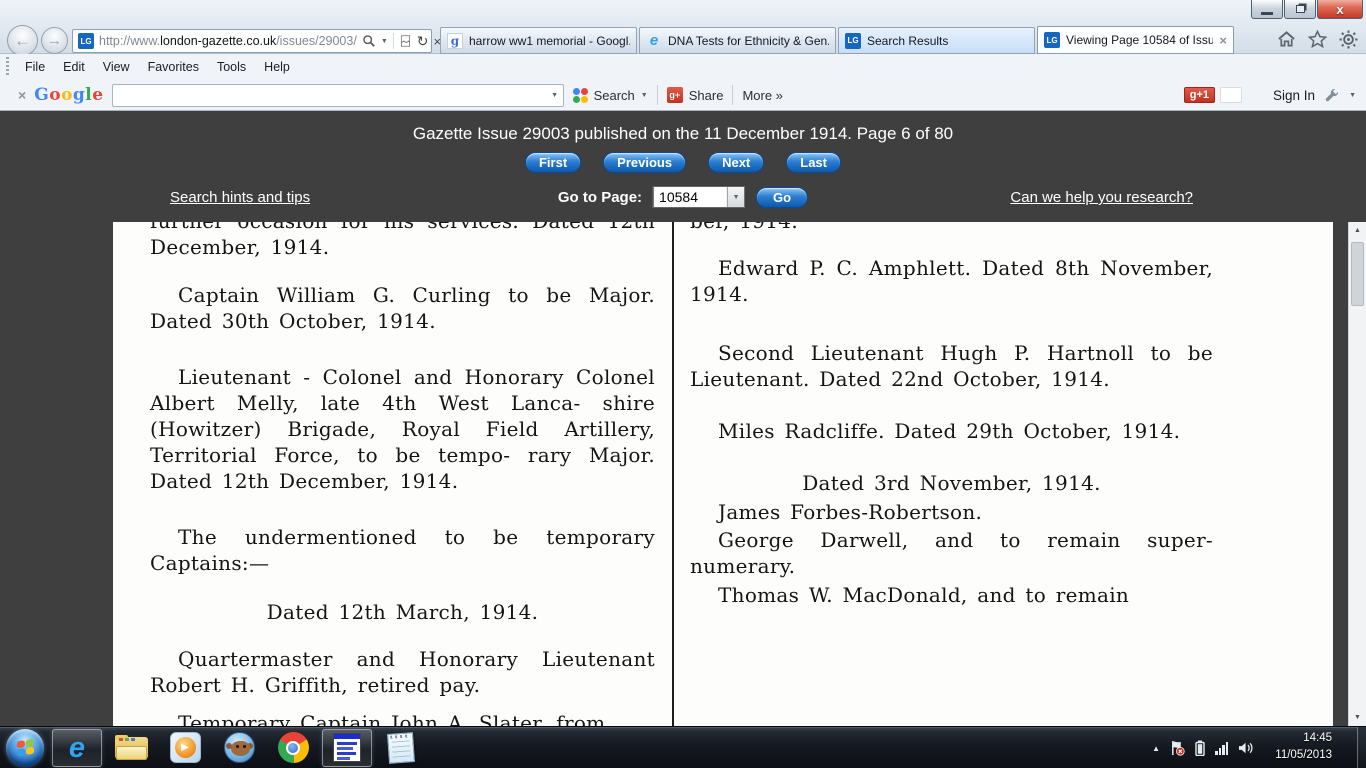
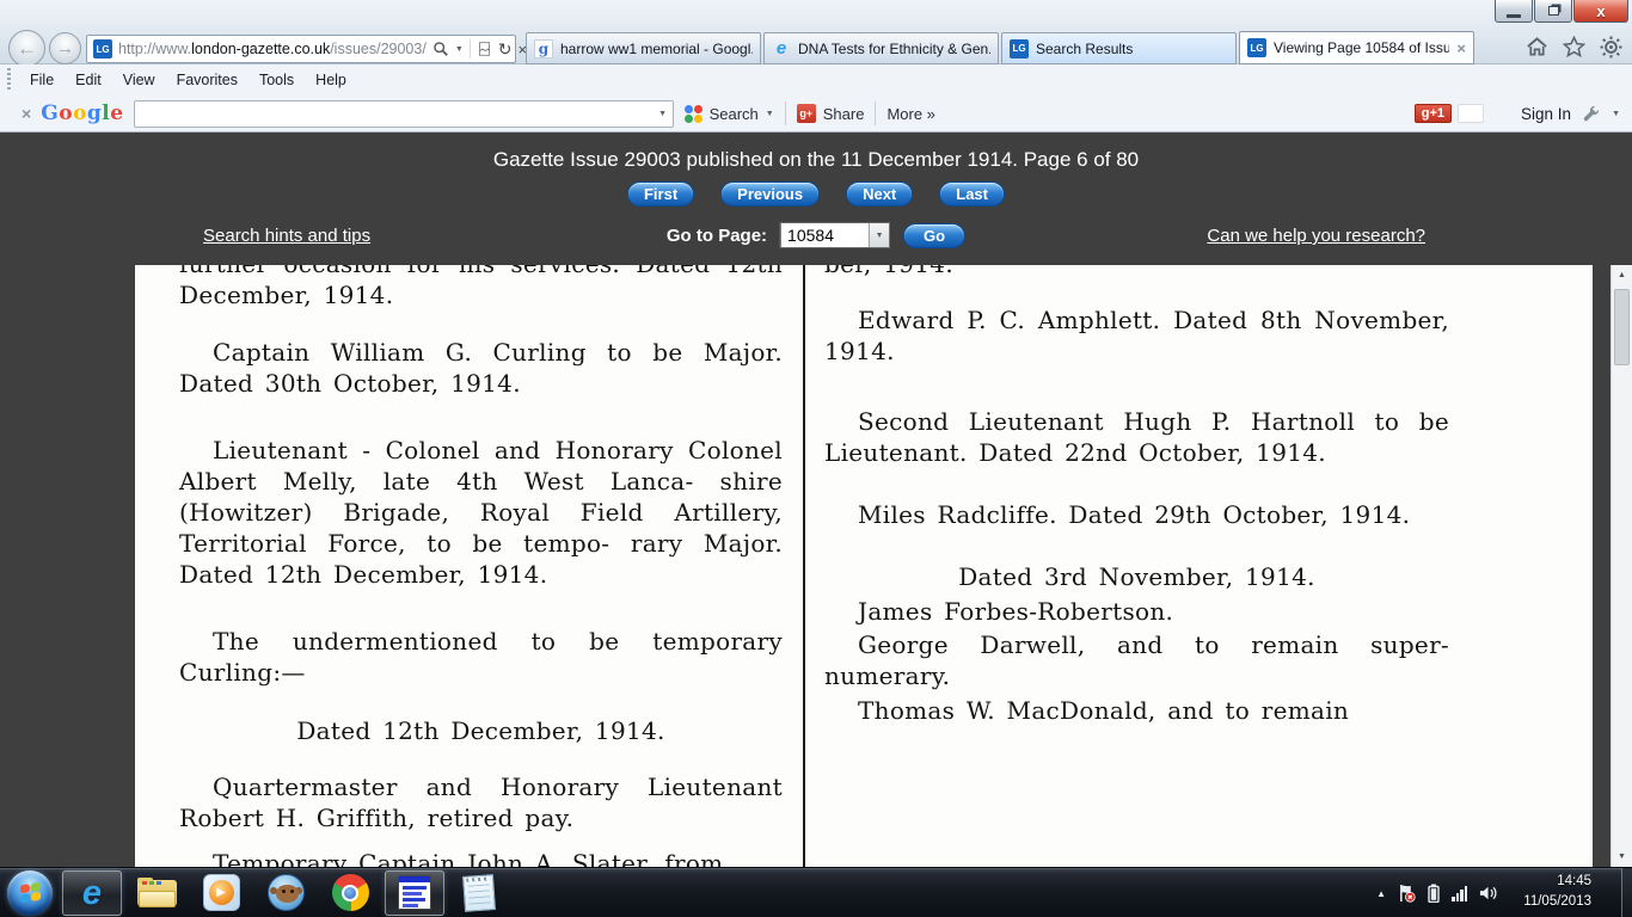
  x
  ←
  →
  LG
  http://www.london-gazette.co.uk/issues/29003/
  ↻
  ×
  g
  harrow ww1 memorial - Googl
  e
  DNA Tests for Ethnicity & Gen.
  LG
  Search Results
  LG
  Viewing Page 10584 of Issu
  ×
  File
  Edit
  View
  Favorites
  Tools
  Help
  ×
  Google
  Search
  g+
  Share
  More »
  g+1
  Sign In
  Gazette Issue 29003 published on the 11 December 1914. Page 6 of 80
  First
  Previous
  Next
  Last
  Search hints and tips
  Go to Page:
  10584
  Go
  Can we help you research?
  Captain William G. Curling to be Major. Dated 30th October, 1914.
  Lieutenant - Colonel and Honorary Colonel Albert Melly, late 4th West Lanca- shire (Howitzer) Brigade, Royal Field Artillery, Territorial Force, to be tempo- rary Major. Dated 12th December, 1914.
- The undermentioned to be temporary Captains:—
+ The undermentioned to be temporary Curling:—
- Dated 12th March, 1914.
+ Dated 12th December, 1914.
  Quartermaster and Honorary Lieutenant Robert H. Griffith, retired pay.
  Temporary Captain John A. Slater, from
  Edward P. C. Amphlett. Dated 8th November, 1914.
  Second Lieutenant Hugh P. Hartnoll to be Lieutenant. Dated 22nd October, 1914.
  Miles Radcliffe. Dated 29th October, 1914.
  Dated 3rd November, 1914.
  James Forbes-Robertson.
  George Darwell, and to remain super- numerary.
  Thomas W. MacDonald, and to remain
  e
  ▶
  ▲
  14:45
  11/05/2013
